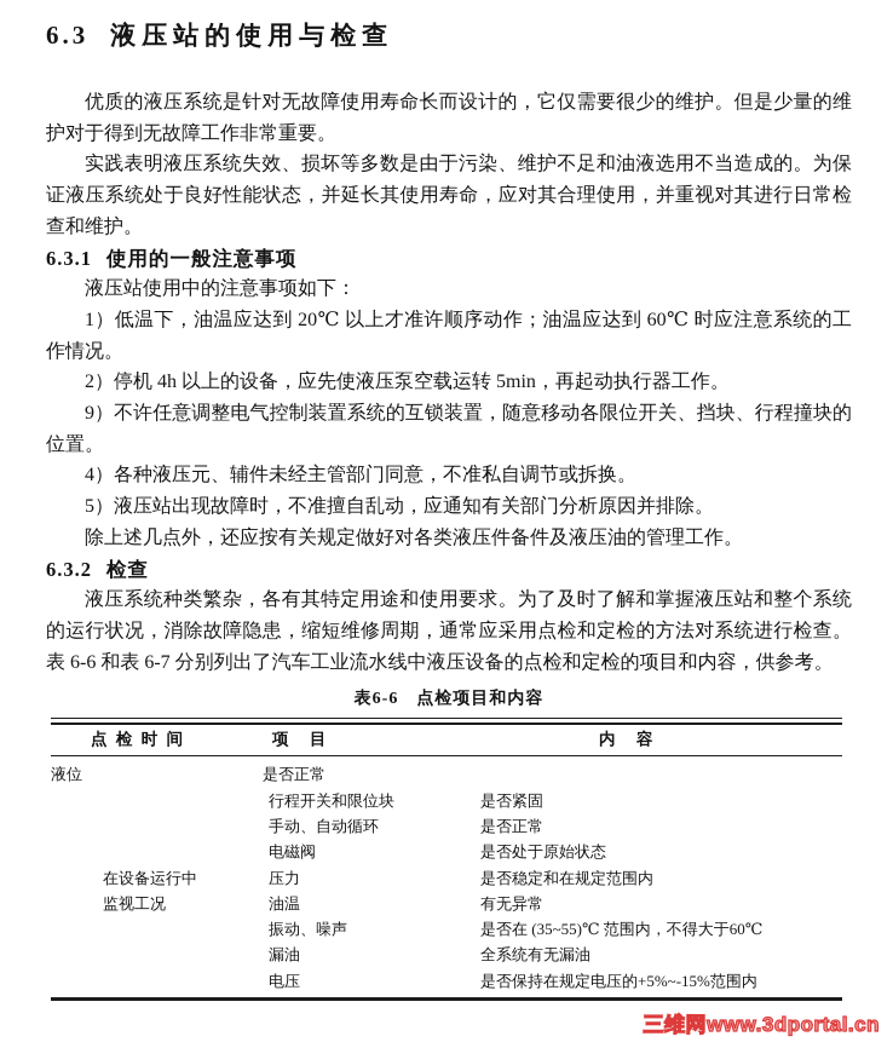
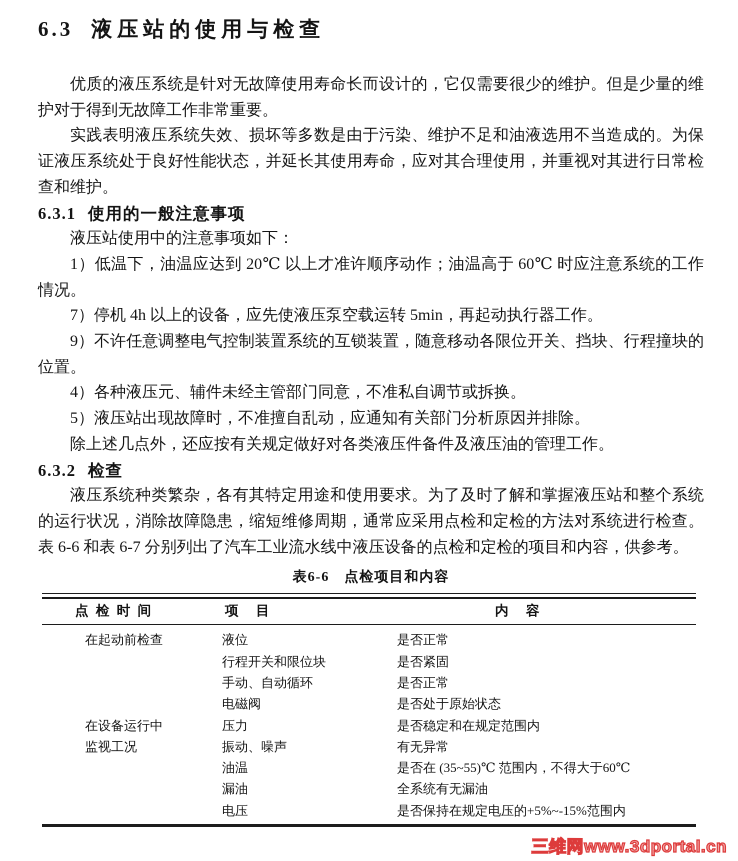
  6.3 液压站的使用与检查
  优质的液压系统是针对无故障使用寿命长而设计的，它仅需要很少的维护。但是少量的维护对于得到无故障工作非常重要。
  实践表明液压系统失效、损坏等多数是由于污染、维护不足和油液选用不当造成的。为保证液压系统处于良好性能状态，并延长其使用寿命，应对其合理使用，并重视对其进行日常检查和维护。
  6.3.1 使用的一般注意事项
  液压站使用中的注意事项如下：
- 1）低温下，油温应达到 20℃ 以上才准许顺序动作；油温应达到 60℃ 时应注意系统的工作情况。
+ 1）低温下，油温应达到 20℃ 以上才准许顺序动作；油温高于 60℃ 时应注意系统的工作情况。
- 2）停机 4h 以上的设备，应先使液压泵空载运转 5min，再起动执行器工作。
+ 7）停机 4h 以上的设备，应先使液压泵空载运转 5min，再起动执行器工作。
  9）不许任意调整电气控制装置系统的互锁装置，随意移动各限位开关、挡块、行程撞块的位置。
  4）各种液压元、辅件未经主管部门同意，不准私自调节或拆换。
  5）液压站出现故障时，不准擅自乱动，应通知有关部门分析原因并排除。
  除上述几点外，还应按有关规定做好对各类液压件备件及液压油的管理工作。
  6.3.2 检查
  液压系统种类繁杂，各有其特定用途和使用要求。为了及时了解和掌握液压站和整个系统的运行状况，消除故障隐患，缩短维修周期，通常应采用点检和定检的方法对系统进行检查。表 6-6 和表 6-7 分别列出了汽车工业流水线中液压设备的点检和定检的项目和内容，供参考。
  表6-6 点检项目和内容
  点 检 时 间
  项 目
  内 容
+ 在起动前检查
  液位
  是否正常
  行程开关和限位块
  是否紧固
  手动、自动循环
  是否正常
  电磁阀
  是否处于原始状态
  在设备运行中
  压力
  是否稳定和在规定范围内
  监视工况
- 油温
+ 振动、噪声
  有无异常
- 振动、噪声
+ 油温
  是否在 (35~55)℃ 范围内，不得大于60℃
  漏油
  全系统有无漏油
  电压
  是否保持在规定电压的+5%~-15%范围内
  三维网www.3dportal.cn
